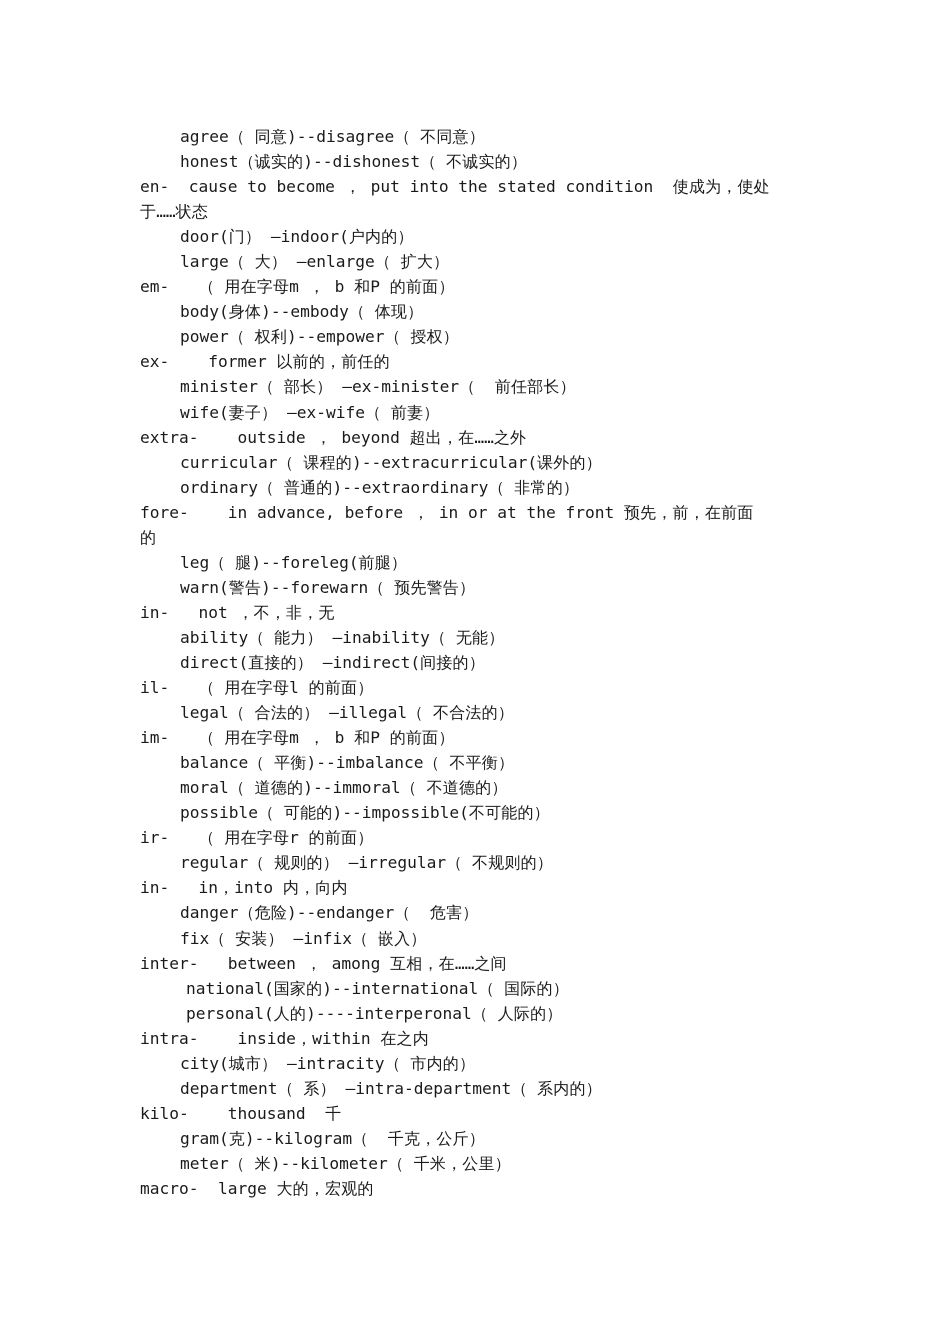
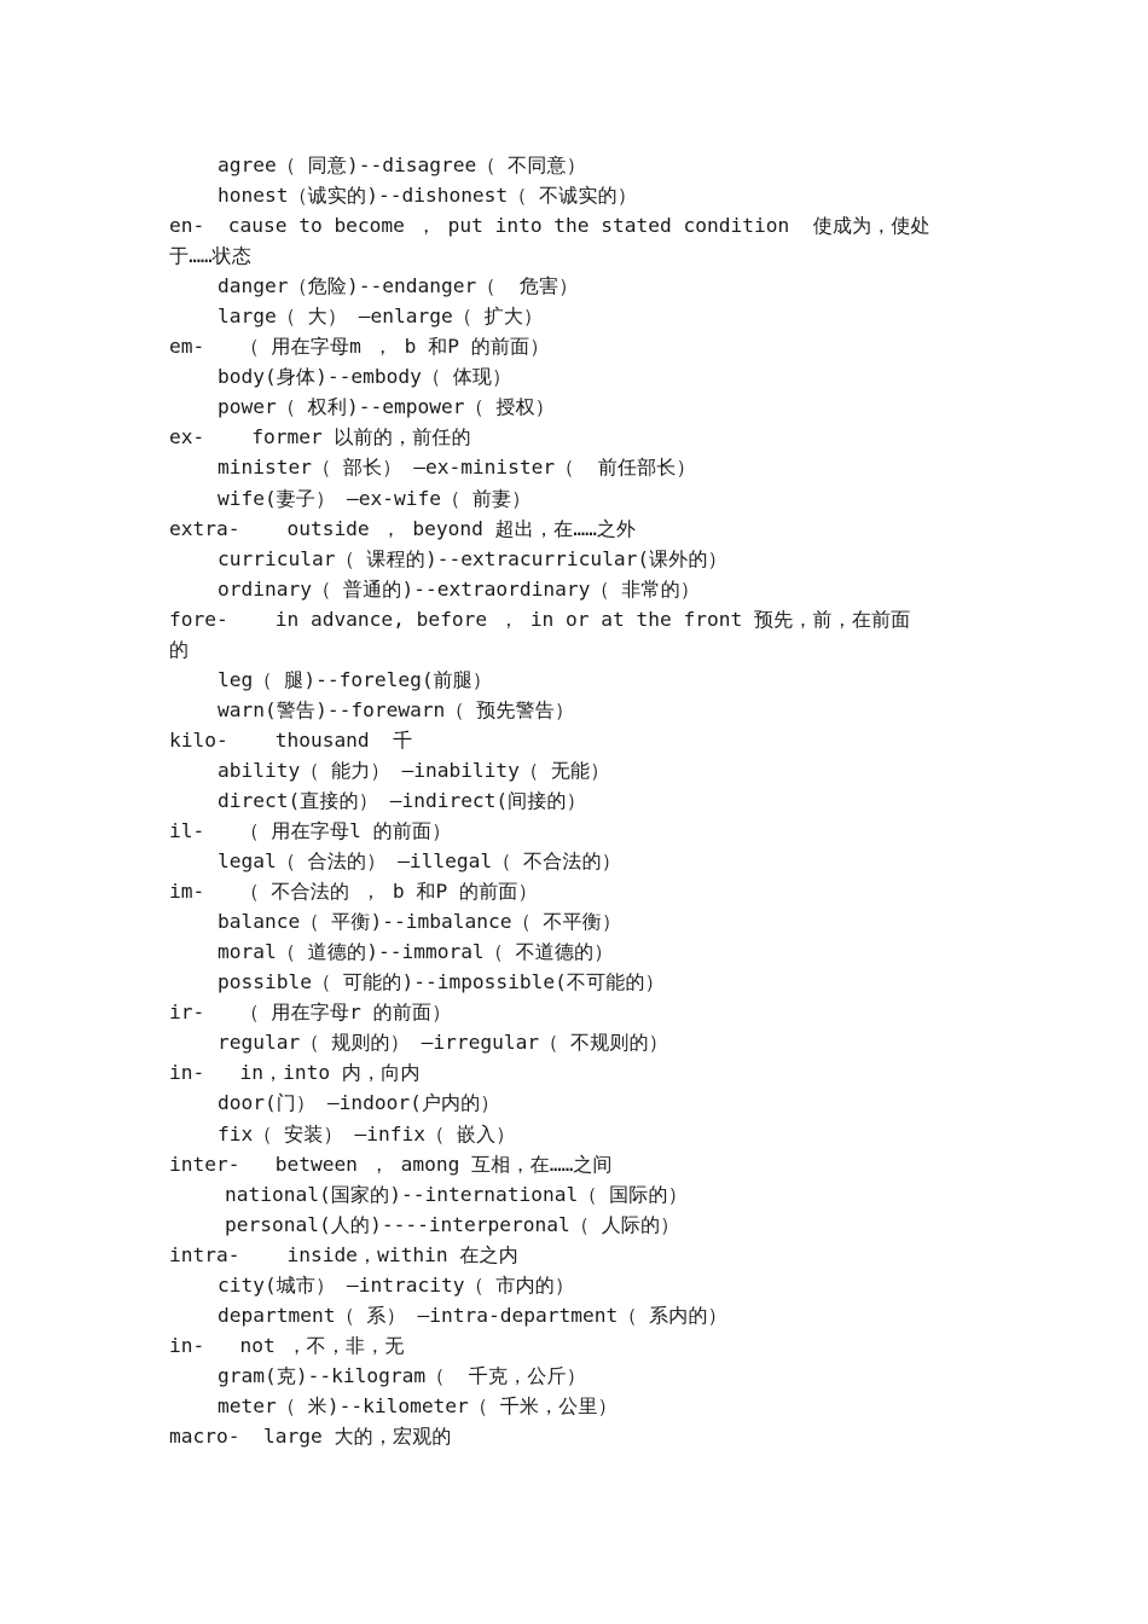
  agree（ 同意)--disagree（ 不同意）
  honest（诚实的)--dishonest（ 不诚实的）
  en- cause to become ， put into the stated condition 使成为，使处
  于……状态
- door(门） —indoor(户内的）
+ danger（危险)--endanger（ 危害）
  large（ 大） —enlarge（ 扩大）
  em- （ 用在字母m ， b 和P 的前面）
  body(身体)--embody（ 体现）
  power（ 权利)--empower（ 授权）
  ex- former 以前的，前任的
  minister（ 部长） —ex-minister（ 前任部长）
  wife(妻子） —ex-wife（ 前妻）
  extra- outside ， beyond 超出，在……之外
  curricular（ 课程的)--extracurricular(课外的）
  ordinary（ 普通的)--extraordinary（ 非常的）
  fore- in advance, before ， in or at the front 预先，前，在前面
  的
  leg（ 腿)--foreleg(前腿）
  warn(警告)--forewarn（ 预先警告）
- in- not ，不，非，无
+ kilo- thousand 千
  ability（ 能力） —inability（ 无能）
  direct(直接的） —indirect(间接的）
  il- （ 用在字母l 的前面）
  legal（ 合法的） —illegal（ 不合法的）
- im- （ 用在字母m ， b 和P 的前面）
+ im- （ 不合法的 ， b 和P 的前面）
  balance（ 平衡)--imbalance（ 不平衡）
  moral（ 道德的)--immoral（ 不道德的）
  possible（ 可能的)--impossible(不可能的）
  ir- （ 用在字母r 的前面）
  regular（ 规则的） —irregular（ 不规则的）
  in- in，into 内，向内
- danger（危险)--endanger（ 危害）
+ door(门） —indoor(户内的）
  fix（ 安装） —infix（ 嵌入）
  inter- between ， among 互相，在……之间
  national(国家的)--international（ 国际的）
  personal(人的)----interperonal（ 人际的）
  intra- inside，within 在之内
  city(城市） —intracity（ 市内的）
  department（ 系） —intra-department（ 系内的）
- kilo- thousand 千
+ in- not ，不，非，无
  gram(克)--kilogram（ 千克，公斤）
  meter（ 米)--kilometer（ 千米，公里）
  macro- large 大的，宏观的
